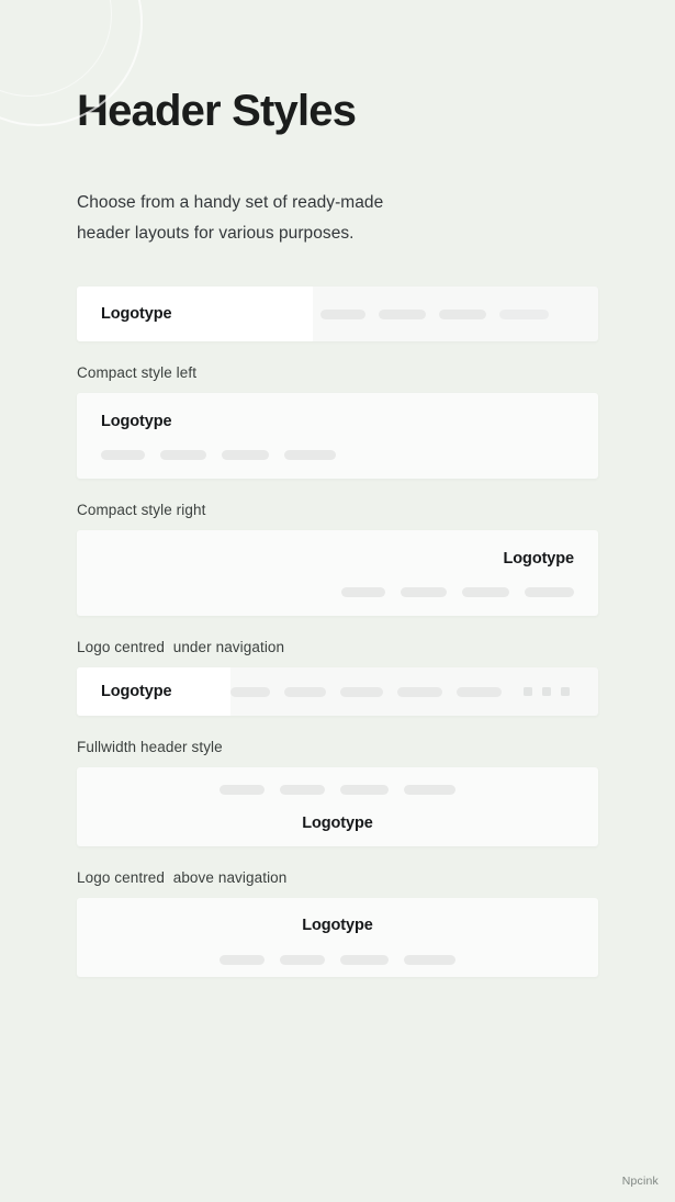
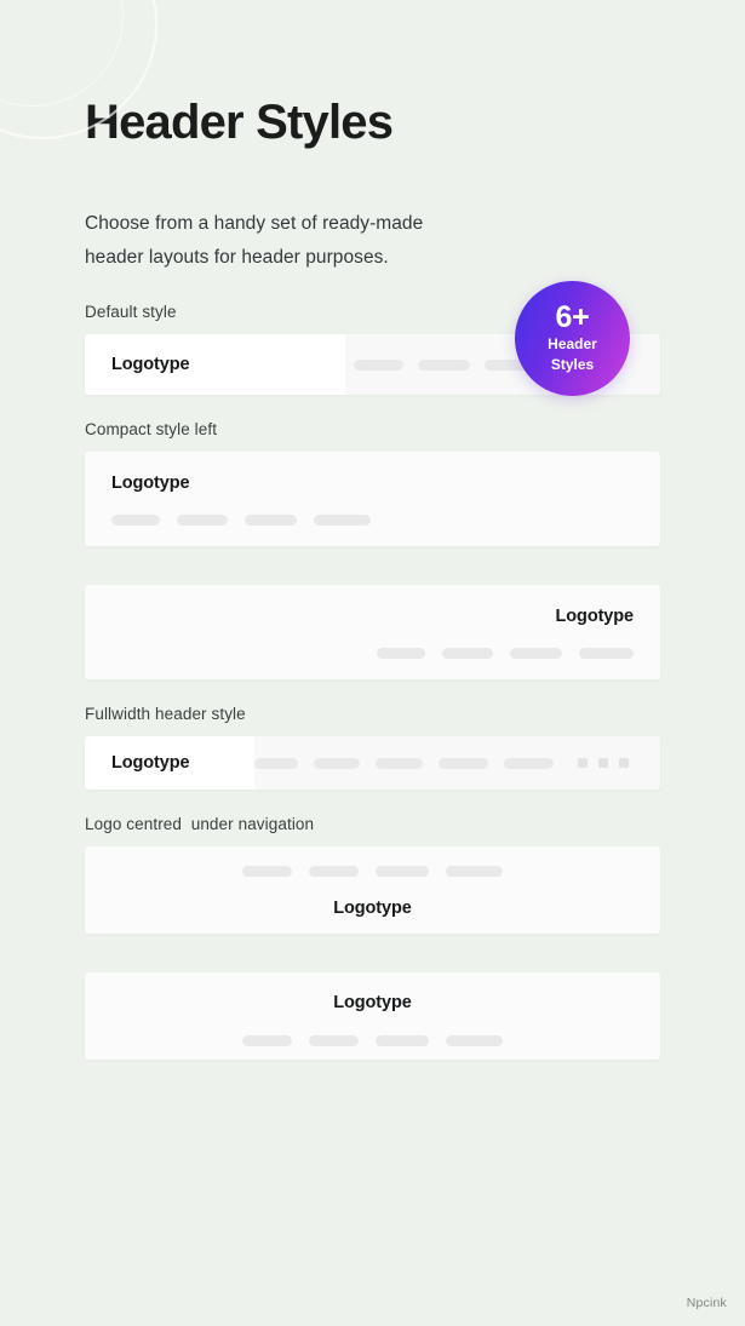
  Header Styles
- Choose from a handy set of ready-made header layouts for various purposes.
+ Choose from a handy set of ready-made header layouts for header purposes.
+ 6+
+ Header
+ Styles
+ Default style
  Logotype
  Compact style left
  Logotype
- Compact style right
  Logotype
- Logo centred under navigation
+ Fullwidth header style
  Logotype
- Fullwidth header style
+ Logo centred under navigation
  Logotype
- Logo centred above navigation
  Logotype
  Npcink
